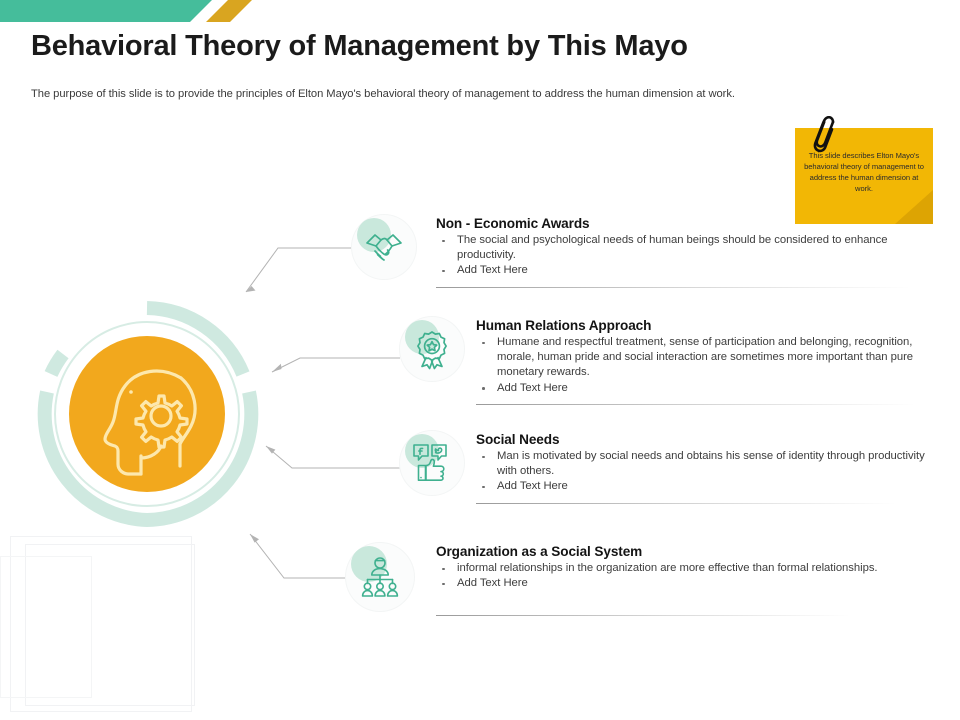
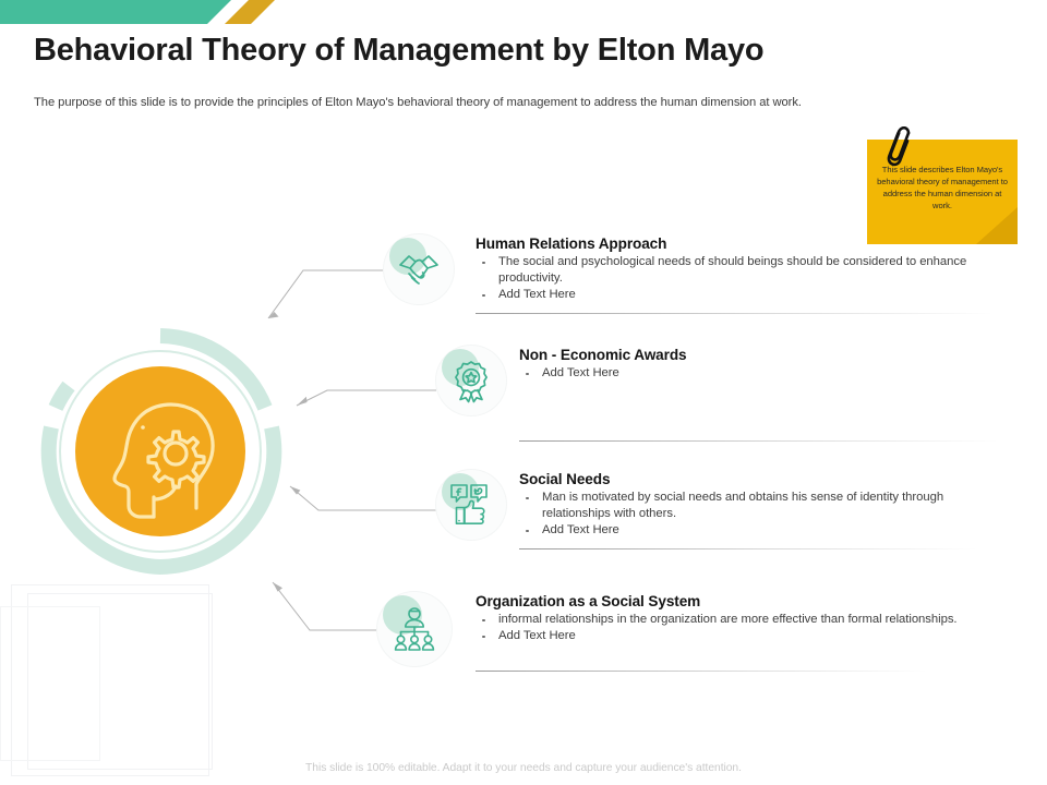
- Behavioral Theory of Management by This Mayo
+ Behavioral Theory of Management by Elton Mayo
  The purpose of this slide is to provide the principles of Elton Mayo's behavioral theory of management to address the human dimension at work.
- Non - Economic Awards
+ Human Relations Approach
- The social and psychological needs of human beings should be considered to enhance productivity.
+ The social and psychological needs of should beings should be considered to enhance productivity.
  Add Text Here
- Human Relations Approach
+ Non - Economic Awards
- Humane and respectful treatment, sense of participation and belonging, recognition, morale, human pride and social interaction are sometimes more important than pure monetary rewards.
  Add Text Here
  Social Needs
- Man is motivated by social needs and obtains his sense of identity through productivity with others.
+ Man is motivated by social needs and obtains his sense of identity through relationships with others.
  Add Text Here
  Organization as a Social System
  informal relationships in the organization are more effective than formal relationships.
  Add Text Here
  This slide describes Elton Mayo's behavioral theory of management to address the human dimension at work.
+ This slide is 100% editable. Adapt it to your needs and capture your audience's attention.
